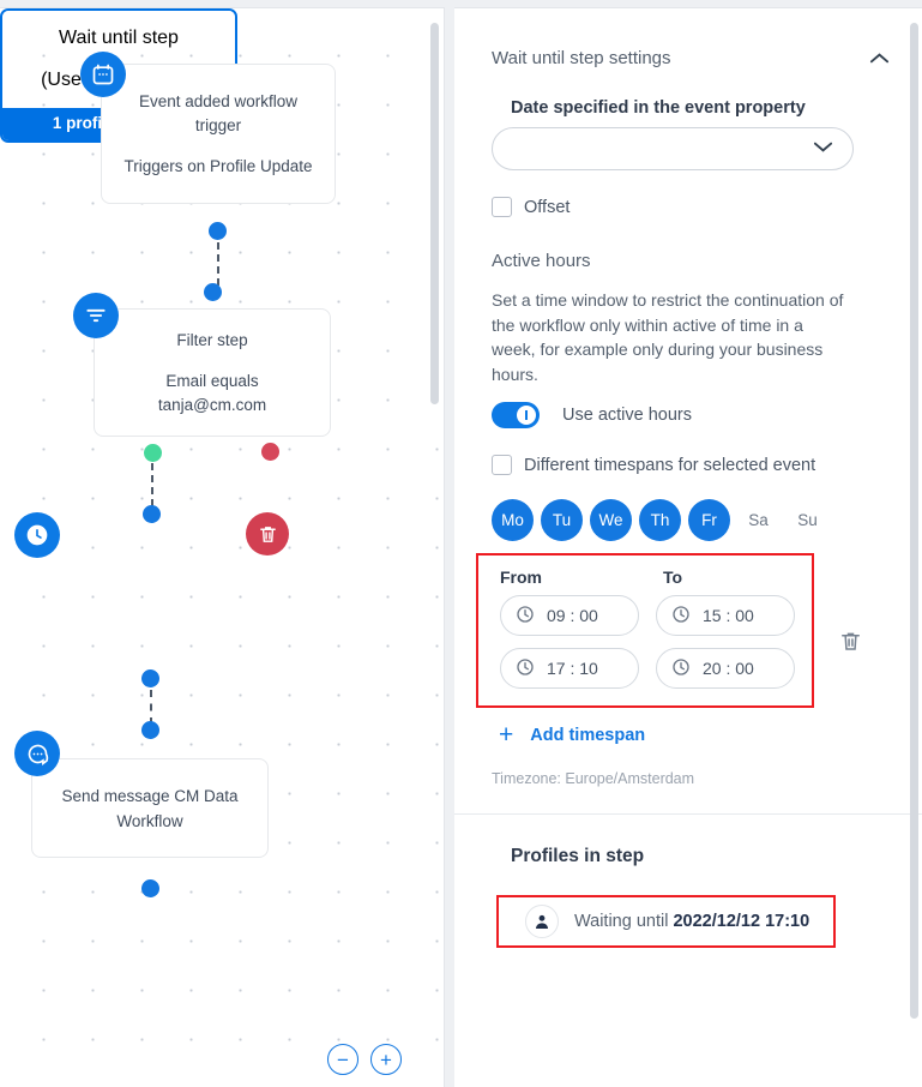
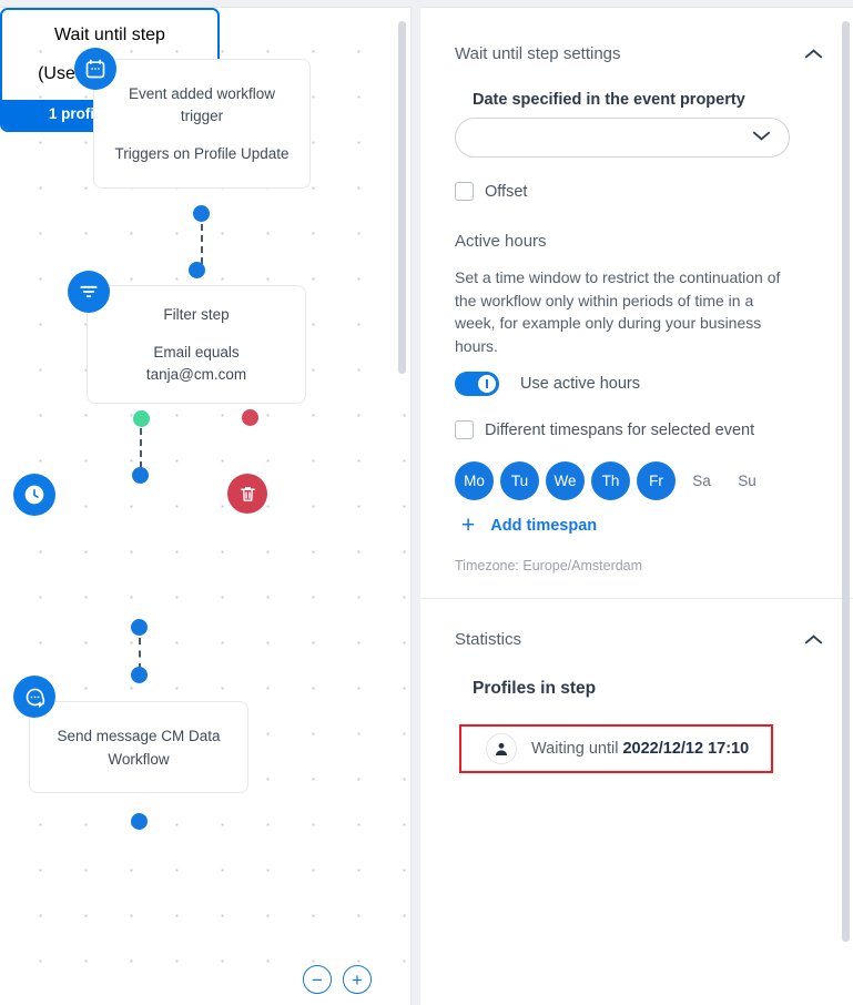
  Event added workflow trigger
  Triggers on Profile Update
  Filter step
  Email equals
  tanja@cm.com
  Send message CM Data
  Workflow
  −
  +
  Wait until step settings
  Date specified in the event property
  Offset
  Active hours
- Set a time window to restrict the continuation of the workflow only within active of time in a week, for example only during your business hours.
+ Set a time window to restrict the continuation of the workflow only within periods of time in a week, for example only during your business hours.
  Use active hours
  Different timespans for selected event
  Mo
  Tu
  We
  Th
  Fr
  Sa
  Su
- From
- To
- 09 : 00
- 15 : 00
- 17 : 10
- 20 : 00
  +
  Add timespan
  Timezone: Europe/Amsterdam
+ Statistics
  Profiles in step
  Waiting until 2022/12/12 17:10
